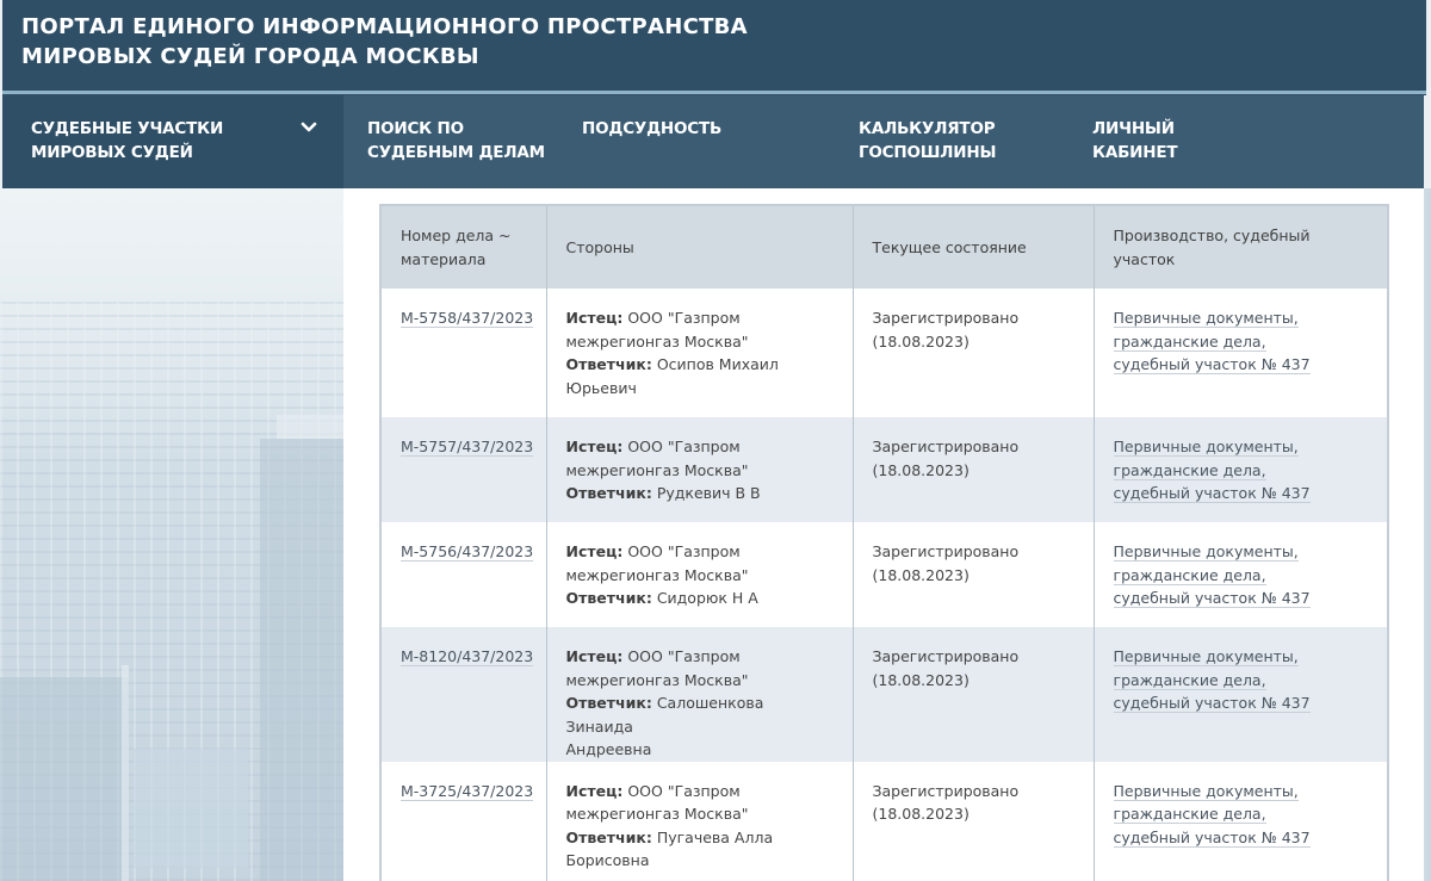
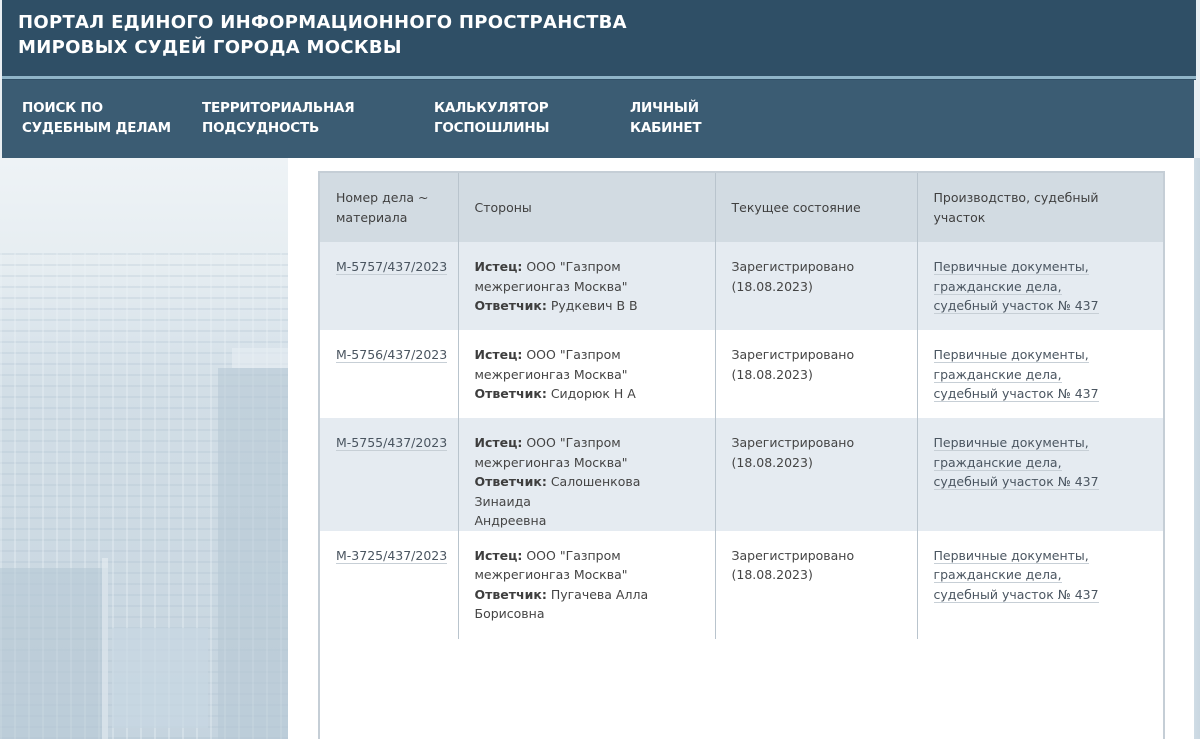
  ПОРТАЛ ЕДИНОГО ИНФОРМАЦИОННОГО ПРОСТРАНСТВА
  МИРОВЫХ СУДЕЙ ГОРОДА МОСКВЫ
- СУДЕБНЫЕ УЧАСТКИ
- МИРОВЫХ СУДЕЙ
  ПОИСК ПО
  СУДЕБНЫМ ДЕЛАМ
+ ТЕРРИТОРИАЛЬНАЯ
  ПОДСУДНОСТЬ
  КАЛЬКУЛЯТОР
  ГОСПОШЛИНЫ
  ЛИЧНЫЙ
  КАБИНЕТ
  Номер дела ~ материала	Стороны	Текущее состояние	Производство, судебный участок
- М-5758/437/2023	Истец: ООО "Газпром межрегионгаз Москва" Ответчик: Осипов Михаил Юрьевич	Зарегистрировано (18.08.2023)	Первичные документы, гражданские дела, судебный участок № 437
  М-5757/437/2023	Истец: ООО "Газпром межрегионгаз Москва" Ответчик: Рудкевич В В	Зарегистрировано (18.08.2023)	Первичные документы, гражданские дела, судебный участок № 437
  М-5756/437/2023	Истец: ООО "Газпром межрегионгаз Москва" Ответчик: Сидорюк Н А	Зарегистрировано (18.08.2023)	Первичные документы, гражданские дела, судебный участок № 437
- М-8120/437/2023	Истец: ООО "Газпром межрегионгаз Москва" Ответчик: Салошенкова Зинаида Андреевна	Зарегистрировано (18.08.2023)	Первичные документы, гражданские дела, судебный участок № 437
+ М-5755/437/2023	Истец: ООО "Газпром межрегионгаз Москва" Ответчик: Салошенкова Зинаида Андреевна	Зарегистрировано (18.08.2023)	Первичные документы, гражданские дела, судебный участок № 437
  М-3725/437/2023	Истец: ООО "Газпром межрегионгаз Москва" Ответчик: Пугачева Алла Борисовна	Зарегистрировано (18.08.2023)	Первичные документы, гражданские дела, судебный участок № 437
